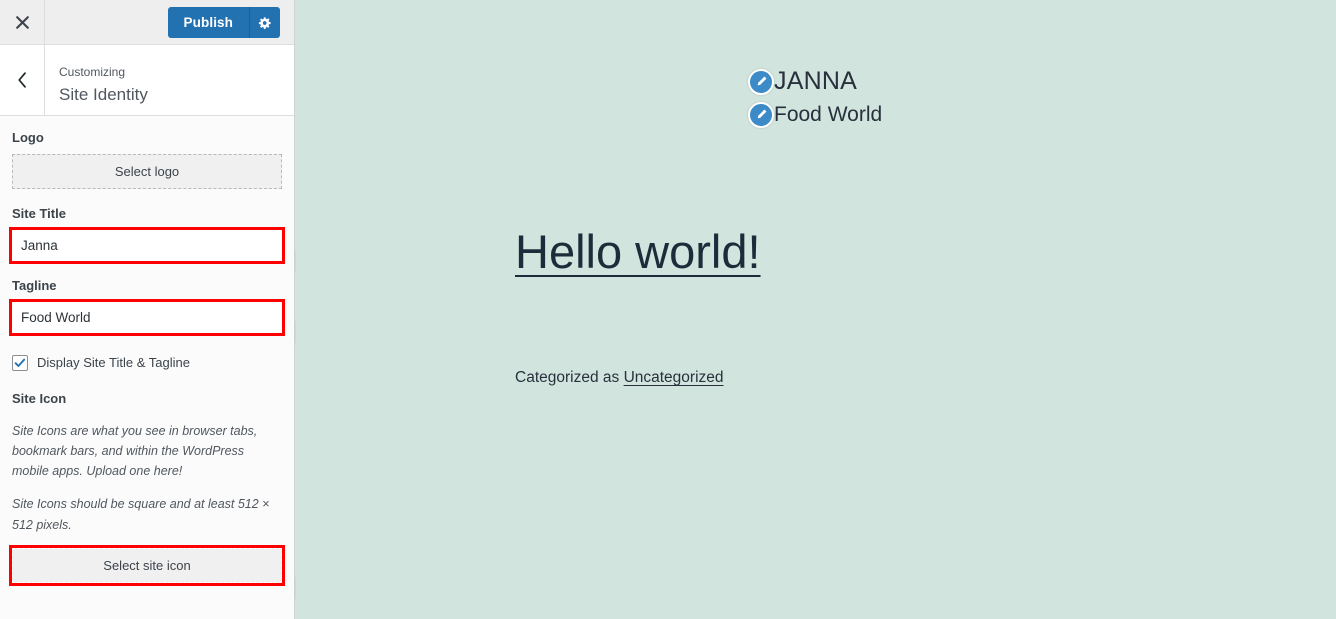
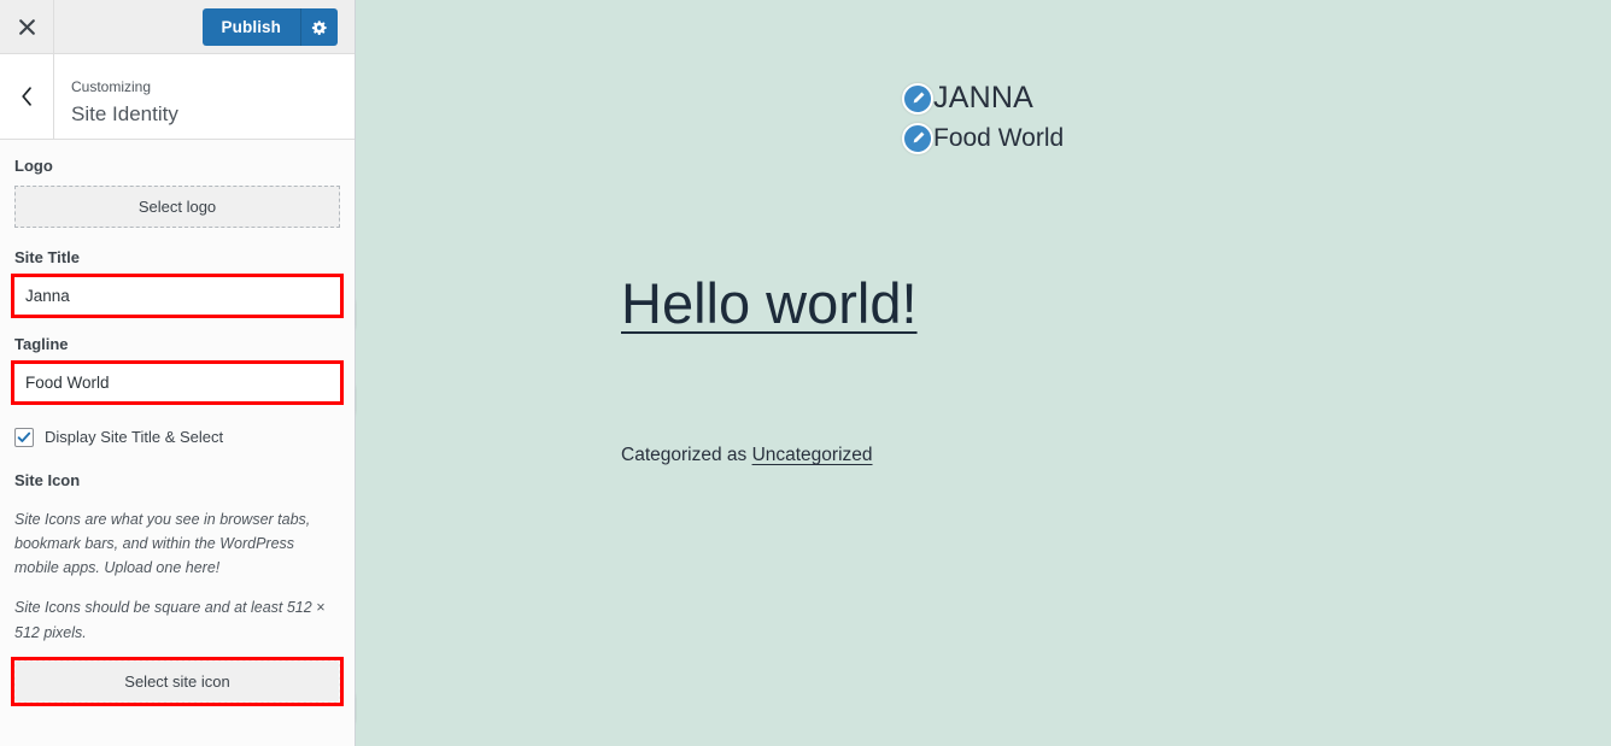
  Publish
  Customizing
  Site Identity
  Logo
  Select logo
  Site Title
  Janna
  Tagline
  Food World
- Display Site Title & Tagline
+ Display Site Title & Select
  Site Icon
  Site Icons are what you see in browser tabs, bookmark bars, and within the WordPress mobile apps. Upload one here!
  Site Icons should be square and at least 512 × 512 pixels.
  Select site icon
  JANNA
  Food World
  Hello world!
  Categorized as Uncategorized
